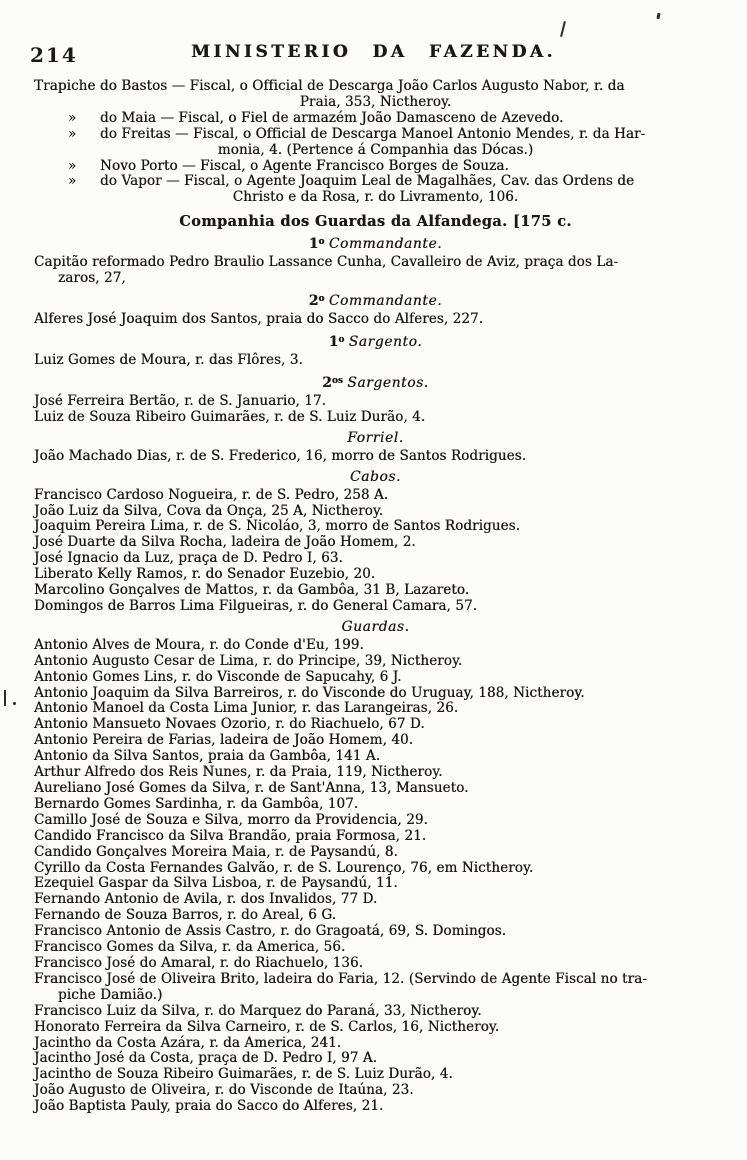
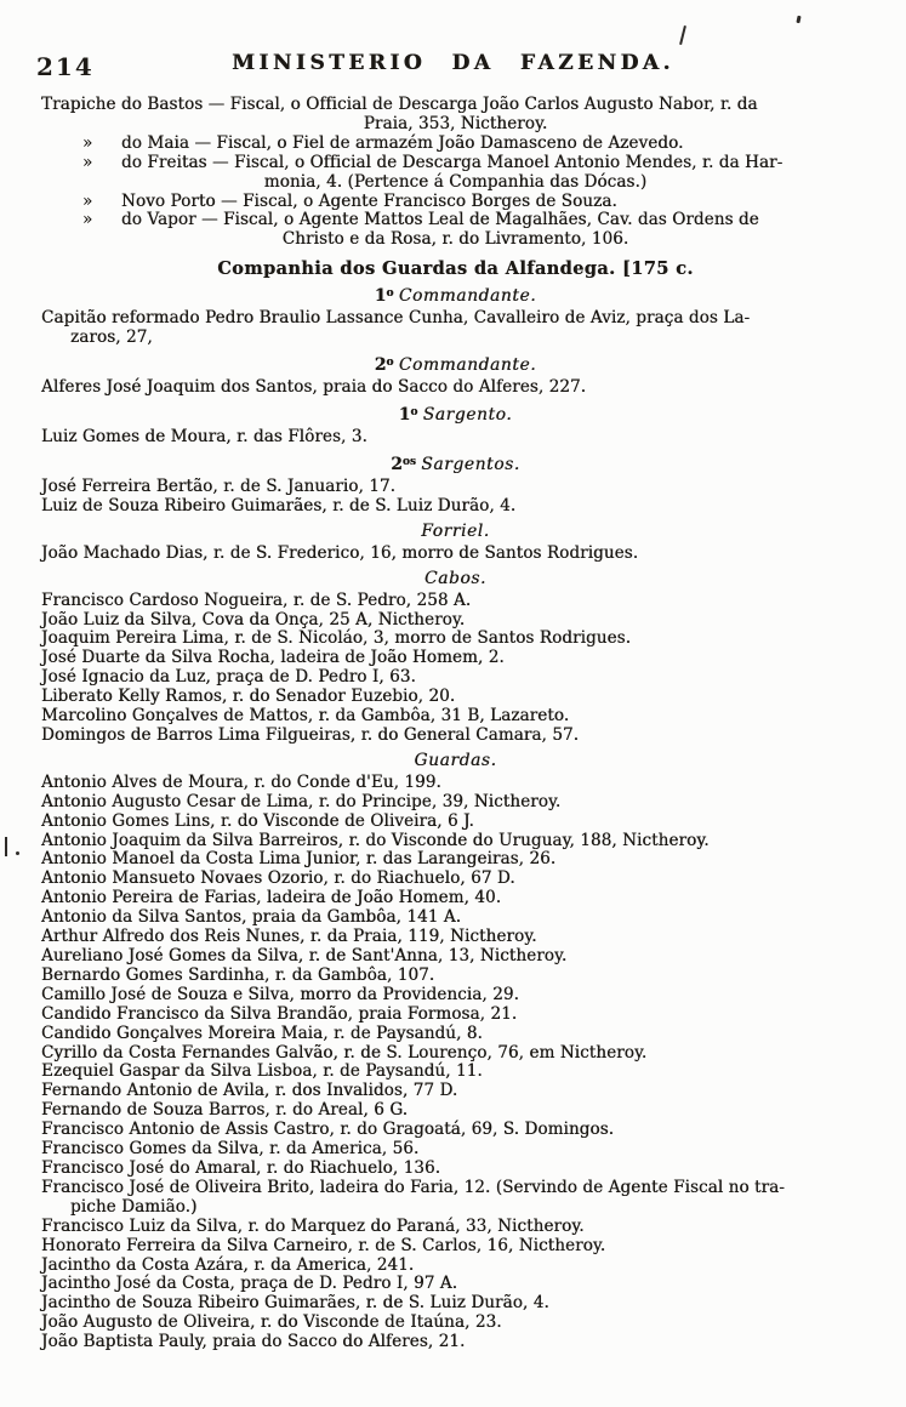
  214
  MINISTERIO DA FAZENDA.
  Trapiche do Bastos — Fiscal, o Official de Descarga João Carlos Augusto Nabor, r. da
  Praia, 353, Nictheroy.
  » do Maia — Fiscal, o Fiel de armazém João Damasceno de Azevedo.
  » do Freitas — Fiscal, o Official de Descarga Manoel Antonio Mendes, r. da Har-
  monia, 4. (Pertence á Companhia das Dócas.)
  » Novo Porto — Fiscal, o Agente Francisco Borges de Souza.
- » do Vapor — Fiscal, o Agente Joaquim Leal de Magalhães, Cav. das Ordens de
+ » do Vapor — Fiscal, o Agente Mattos Leal de Magalhães, Cav. das Ordens de
  Christo e da Rosa, r. do Livramento, 106.
  Companhia dos Guardas da Alfandega. [175 c.
  1o Commandante.
  Capitão reformado Pedro Braulio Lassance Cunha, Cavalleiro de Aviz, praça dos La-
  zaros, 27,
  2o Commandante.
  Alferes José Joaquim dos Santos, praia do Sacco do Alferes, 227.
  1o Sargento.
  Luiz Gomes de Moura, r. das Flôres, 3.
  2os Sargentos.
  José Ferreira Bertão, r. de S. Januario, 17.
  Luiz de Souza Ribeiro Guimarães, r. de S. Luiz Durão, 4.
  Forriel.
  João Machado Dias, r. de S. Frederico, 16, morro de Santos Rodrigues.
  Cabos.
  Francisco Cardoso Nogueira, r. de S. Pedro, 258 A.
  João Luiz da Silva, Cova da Onça, 25 A, Nictheroy.
  Joaquim Pereira Lima, r. de S. Nicoláo, 3, morro de Santos Rodrigues.
  José Duarte da Silva Rocha, ladeira de João Homem, 2.
  José Ignacio da Luz, praça de D. Pedro I, 63.
  Liberato Kelly Ramos, r. do Senador Euzebio, 20.
  Marcolino Gonçalves de Mattos, r. da Gambôa, 31 B, Lazareto.
  Domingos de Barros Lima Filgueiras, r. do General Camara, 57.
  Guardas.
  Antonio Alves de Moura, r. do Conde d'Eu, 199.
  Antonio Augusto Cesar de Lima, r. do Principe, 39, Nictheroy.
- Antonio Gomes Lins, r. do Visconde de Sapucahy, 6 J.
+ Antonio Gomes Lins, r. do Visconde de Oliveira, 6 J.
  Antonio Joaquim da Silva Barreiros, r. do Visconde do Uruguay, 188, Nictheroy.
  Antonio Manoel da Costa Lima Junior, r. das Larangeiras, 26.
  Antonio Mansueto Novaes Ozorio, r. do Riachuelo, 67 D.
  Antonio Pereira de Farias, ladeira de João Homem, 40.
  Antonio da Silva Santos, praia da Gambôa, 141 A.
  Arthur Alfredo dos Reis Nunes, r. da Praia, 119, Nictheroy.
- Aureliano José Gomes da Silva, r. de Sant'Anna, 13, Mansueto.
+ Aureliano José Gomes da Silva, r. de Sant'Anna, 13, Nictheroy.
  Bernardo Gomes Sardinha, r. da Gambôa, 107.
  Camillo José de Souza e Silva, morro da Providencia, 29.
  Candido Francisco da Silva Brandão, praia Formosa, 21.
  Candido Gonçalves Moreira Maia, r. de Paysandú, 8.
  Cyrillo da Costa Fernandes Galvão, r. de S. Lourenço, 76, em Nictheroy.
  Ezequiel Gaspar da Silva Lisboa, r. de Paysandú, 11.
  Fernando Antonio de Avila, r. dos Invalidos, 77 D.
  Fernando de Souza Barros, r. do Areal, 6 G.
  Francisco Antonio de Assis Castro, r. do Gragoatá, 69, S. Domingos.
  Francisco Gomes da Silva, r. da America, 56.
  Francisco José do Amaral, r. do Riachuelo, 136.
  Francisco José de Oliveira Brito, ladeira do Faria, 12. (Servindo de Agente Fiscal no tra-
  piche Damião.)
  Francisco Luiz da Silva, r. do Marquez do Paraná, 33, Nictheroy.
  Honorato Ferreira da Silva Carneiro, r. de S. Carlos, 16, Nictheroy.
  Jacintho da Costa Azára, r. da America, 241.
  Jacintho José da Costa, praça de D. Pedro I, 97 A.
  Jacintho de Souza Ribeiro Guimarães, r. de S. Luiz Durão, 4.
  João Augusto de Oliveira, r. do Visconde de Itaúna, 23.
  João Baptista Pauly, praia do Sacco do Alferes, 21.
